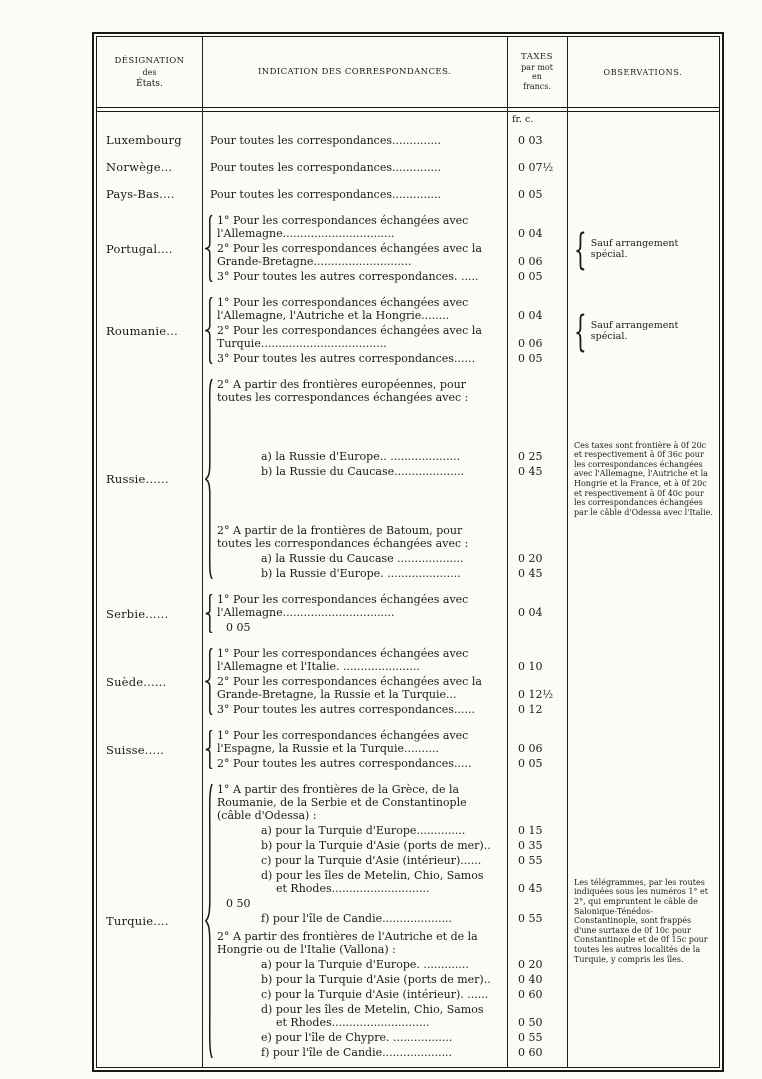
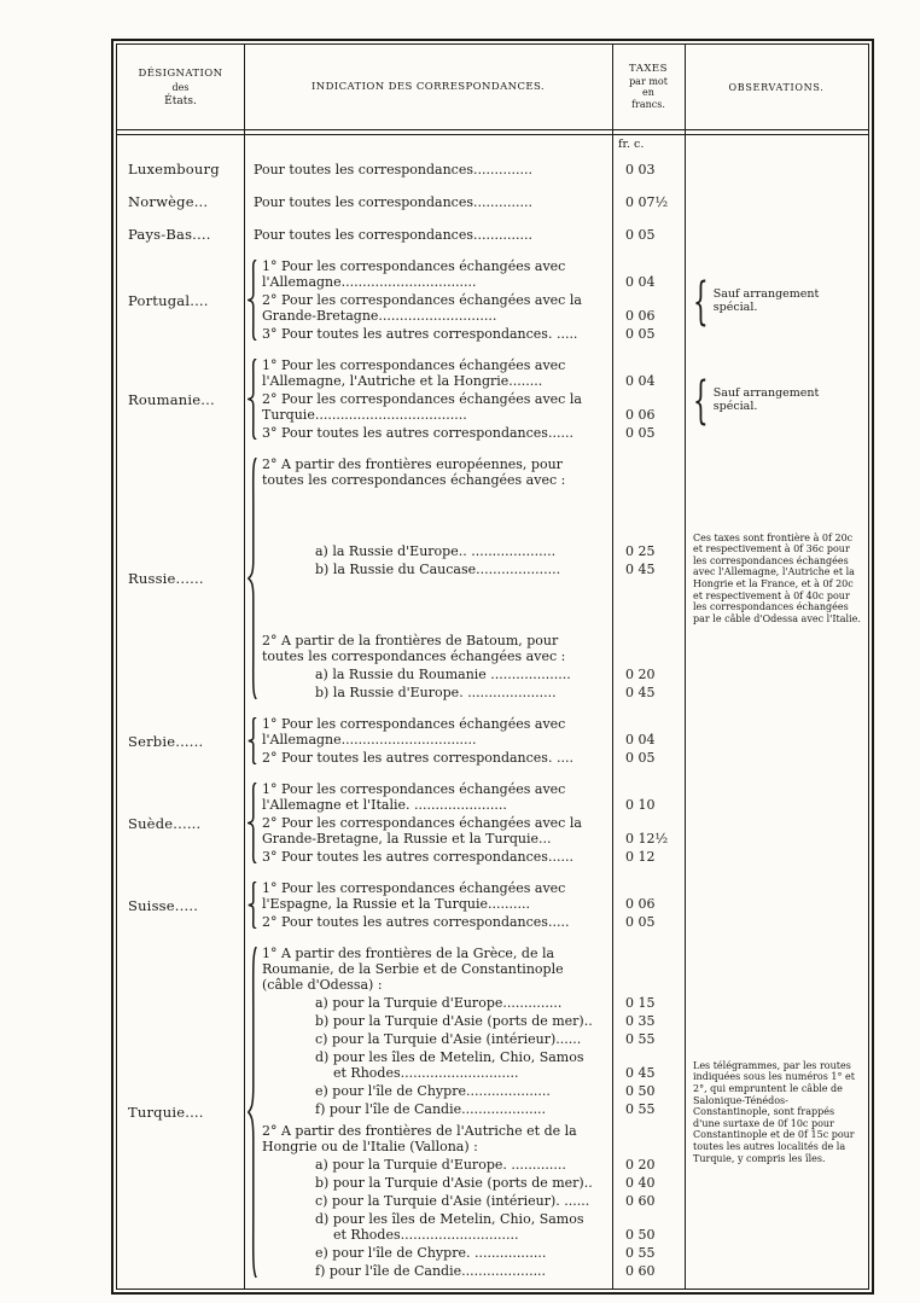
  DÉSIGNATION
  des
  États.
  INDICATION DES CORRESPONDANCES.
  TAXES
  par mot
  en
  francs.
  OBSERVATIONS.
  fr. c.
  Luxembourg
  Pour toutes les correspondances..............
  0 03
  Norwège...
  Pour toutes les correspondances..............
  0 07½
  Pays-Bas....
  Pour toutes les correspondances..............
  0 05
  Portugal....
  1° Pour les correspondances échangées avec
  l'Allemagne................................
  0 04
  2° Pour les correspondances échangées avec la
  Grande-Bretagne............................
  0 06
  3° Pour toutes les autres correspondances. .....
  0 05
  {
  Sauf arrangement spécial.
  Roumanie...
  1° Pour les correspondances échangées avec
  l'Allemagne, l'Autriche et la Hongrie........
  0 04
  2° Pour les correspondances échangées avec la
  Turquie....................................
  0 06
  3° Pour toutes les autres correspondances......
  0 05
  {
  Sauf arrangement spécial.
  Russie......
  2° A partir des frontières européennes, pour
  toutes les correspondances échangées avec :
  a) la Russie d'Europe.. ....................
  0 25
  b) la Russie du Caucase....................
  0 45
  2° A partir de la frontières de Batoum, pour
  toutes les correspondances échangées avec :
- a) la Russie du Caucase ...................
+ a) la Russie du Roumanie ...................
  0 20
  b) la Russie d'Europe. .....................
  0 45
  Ces taxes sont frontière à 0f 20c et respectivement à 0f 36c pour les correspondances échangées avec l'Allemagne, l'Autriche et la Hongrie et la France, et à 0f 20c et respectivement à 0f 40c pour les correspondances échangées par le câble d'Odessa avec l'Italie.
  Serbie......
  1° Pour les correspondances échangées avec
  l'Allemagne................................
  0 04
+ 2° Pour toutes les autres correspondances. ....
  0 05
  Suède......
  1° Pour les correspondances échangées avec
  l'Allemagne et l'Italie. ......................
  0 10
  2° Pour les correspondances échangées avec la
  Grande-Bretagne, la Russie et la Turquie...
  0 12½
  3° Pour toutes les autres correspondances......
  0 12
  Suisse.....
  1° Pour les correspondances échangées avec
  l'Espagne, la Russie et la Turquie..........
  0 06
  2° Pour toutes les autres correspondances.....
  0 05
  Turquie....
  1° A partir des frontières de la Grèce, de la
  Roumanie, de la Serbie et de Constantinople
  (câble d'Odessa) :
  a) pour la Turquie d'Europe..............
  0 15
  b) pour la Turquie d'Asie (ports de mer)..
  0 35
  c) pour la Turquie d'Asie (intérieur)......
  0 55
  d) pour les îles de Metelin, Chio, Samos
  et Rhodes............................
  0 45
+ e) pour l'île de Chypre....................
  0 50
  f) pour l'île de Candie....................
  0 55
  2° A partir des frontières de l'Autriche et de la
  Hongrie ou de l'Italie (Vallona) :
  a) pour la Turquie d'Europe. .............
  0 20
  b) pour la Turquie d'Asie (ports de mer)..
  0 40
  c) pour la Turquie d'Asie (intérieur). ......
  0 60
  d) pour les îles de Metelin, Chio, Samos
  et Rhodes............................
  0 50
  e) pour l'île de Chypre. .................
  0 55
  f) pour l'île de Candie....................
  0 60
  Les télégrammes, par les routes indiquées sous les numéros 1° et 2°, qui empruntent le câble de Salonique-Ténédos-Constantinople, sont frappés d'une surtaxe de 0f 10c pour Constantinople et de 0f 15c pour toutes les autres localités de la Turquie, y compris les îles.
